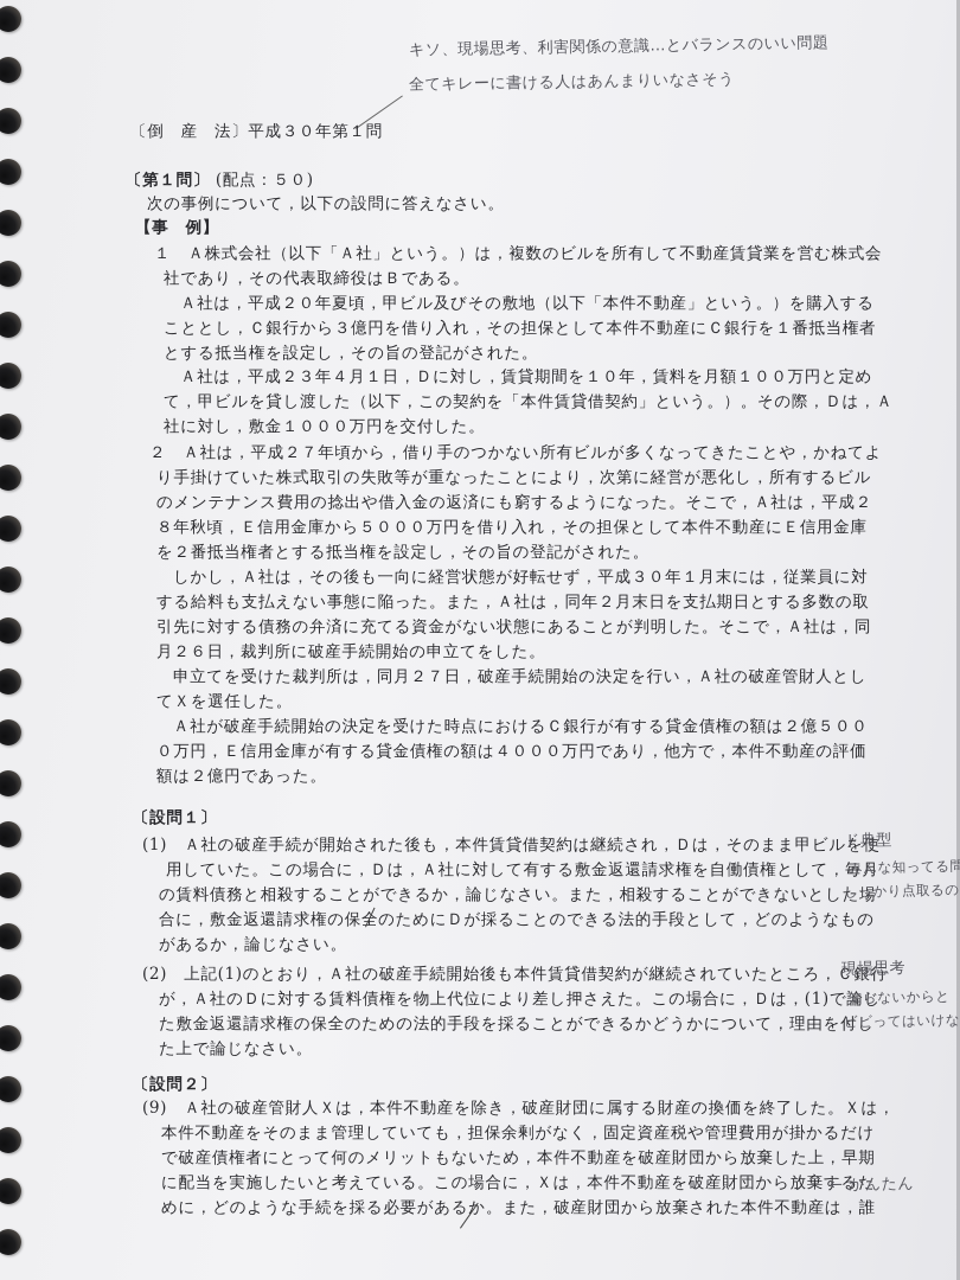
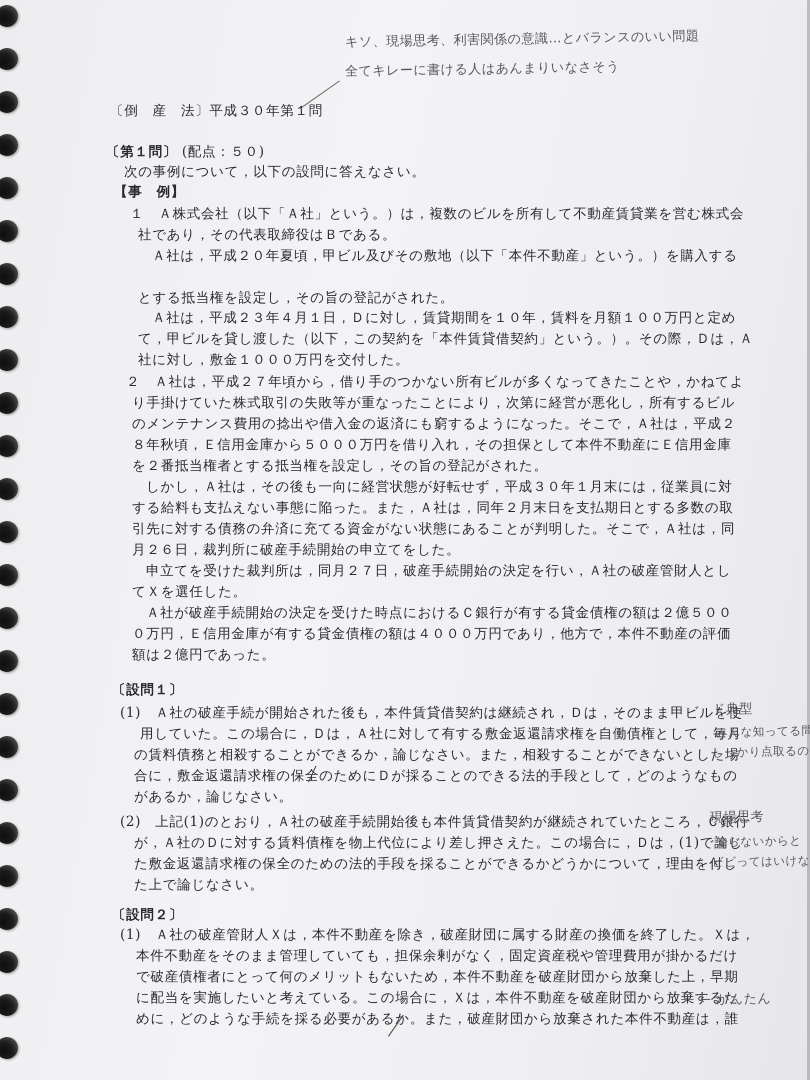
  キソ、現場思考、利害関係の意識…とバランスのいい問題
  全てキレーに書ける人はあんまりいなさそう
  〔倒 産 法〕平成３０年第１問
  〔第１問〕 (配点：５０)
  次の事例について，以下の設問に答えなさい。
  【事 例】
  １ Ａ株式会社（以下「Ａ社」という。）は，複数のビルを所有して不動産賃貸業を営む株式会
  社であり，その代表取締役はＢである。
  Ａ社は，平成２０年夏頃，甲ビル及びその敷地（以下「本件不動産」という。）を購入する
- こととし，Ｃ銀行から３億円を借り入れ，その担保として本件不動産にＣ銀行を１番抵当権者
  とする抵当権を設定し，その旨の登記がされた。
  Ａ社は，平成２３年４月１日，Ｄに対し，賃貸期間を１０年，賃料を月額１００万円と定め
  て，甲ビルを貸し渡した（以下，この契約を「本件賃貸借契約」という。）。その際，Ｄは，Ａ
  社に対し，敷金１０００万円を交付した。
  ２ Ａ社は，平成２７年頃から，借り手のつかない所有ビルが多くなってきたことや，かねてよ
  り手掛けていた株式取引の失敗等が重なったことにより，次第に経営が悪化し，所有するビル
  のメンテナンス費用の捻出や借入金の返済にも窮するようになった。そこで，Ａ社は，平成２
  ８年秋頃，Ｅ信用金庫から５０００万円を借り入れ，その担保として本件不動産にＥ信用金庫
  を２番抵当権者とする抵当権を設定し，その旨の登記がされた。
  しかし，Ａ社は，その後も一向に経営状態が好転せず，平成３０年１月末には，従業員に対
  する給料も支払えない事態に陥った。また，Ａ社は，同年２月末日を支払期日とする多数の取
  引先に対する債務の弁済に充てる資金がない状態にあることが判明した。そこで，Ａ社は，同
  月２６日，裁判所に破産手続開始の申立てをした。
  申立てを受けた裁判所は，同月２７日，破産手続開始の決定を行い，Ａ社の破産管財人とし
  てＸを選任した。
  Ａ社が破産手続開始の決定を受けた時点におけるＣ銀行が有する貸金債権の額は２億５００
  ０万円，Ｅ信用金庫が有する貸金債権の額は４０００万円であり，他方で，本件不動産の評価
  額は２億円であった。
  〔設問１〕
  (1) Ａ社の破産手続が開始された後も，本件賃貸借契約は継続され，Ｄは，そのまま甲ビルを使
  用していた。この場合に，Ｄは，Ａ社に対して有する敷金返還請求権を自働債権として，毎月
  の賃料債務と相殺することができるか，論じなさい。また，相殺することができないとした場
  合に，敷金返還請求権の保のためにＤが採ることのできる法的手段として，どのようなもの
  があるか，論じなさい。
  (2) 上記(1)のとおり，Ａ社の破産手続開始後も本件賃貸借契約が継続されていたところ，Ｃ銀行
  が，Ａ社のＤに対する賃料債権を物上代位により差し押さえた。この場合に，Ｄは，(1)で論じ
  た敷金返還請求権の保全のための法的手段を採ることができるかどうかについて，理由を付し
  た上で論じなさい。
  ド典型
  みんな知ってる問
  しっかり点取るの
  現場思考
  知らないからと
  ビビってはいけな
  〔設問２〕
- (9) Ａ社の破産管財人Ｘは，本件不動産を除き，破産財団に属する財産の換価を終了した。Ｘは，
+ (1) Ａ社の破産管財人Ｘは，本件不動産を除き，破産財団に属する財産の換価を終了した。Ｘは，
  本件不動産をそのまま管理していても，担保余剰がなく，固定資産税や管理費用が掛かるだけ
  で破産債権者にとって何のメリットもないため，本件不動産を破産財団から放棄した上，早期
  に配当を実施したいと考えている。この場合に，Ｘは，本件不動産を破産財団から放棄するた
  めに，どのような手続を採る必要があるか。また，破産財団から放棄された本件不動産は，誰
  ← かんたん
